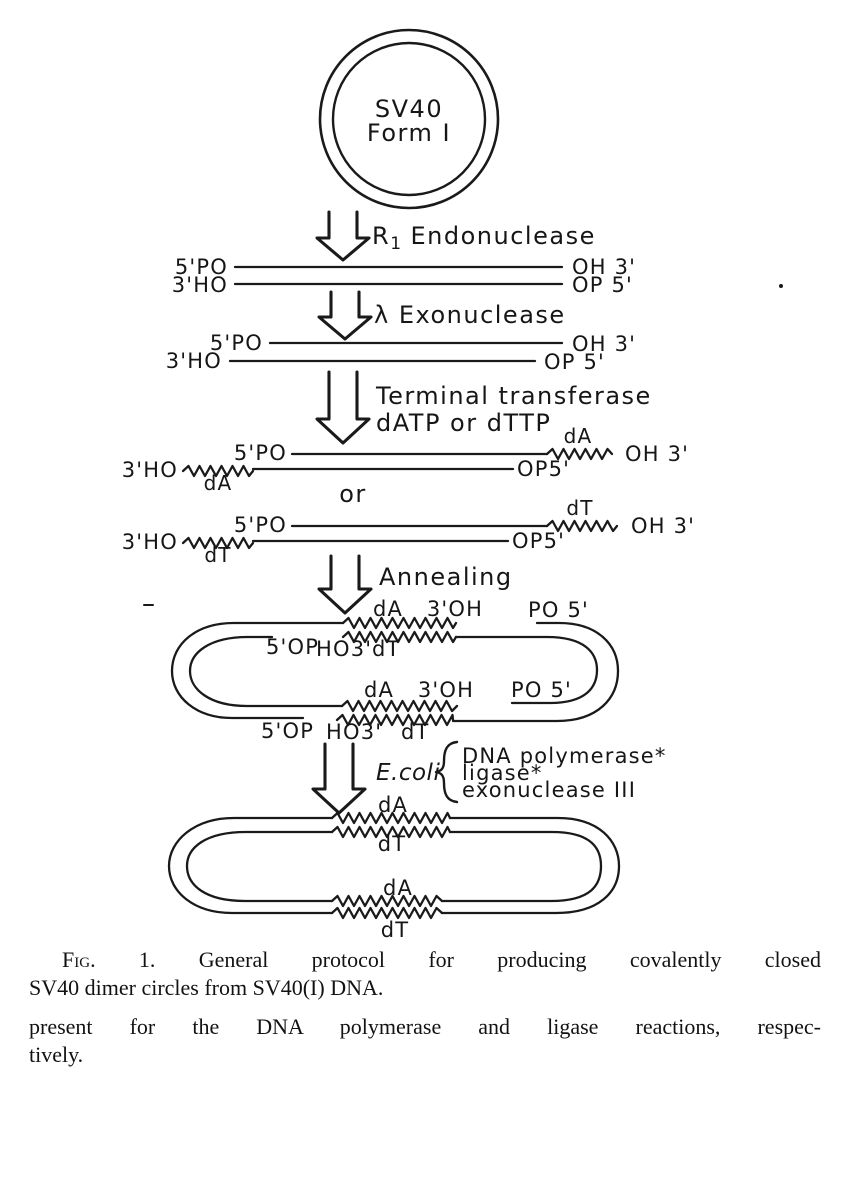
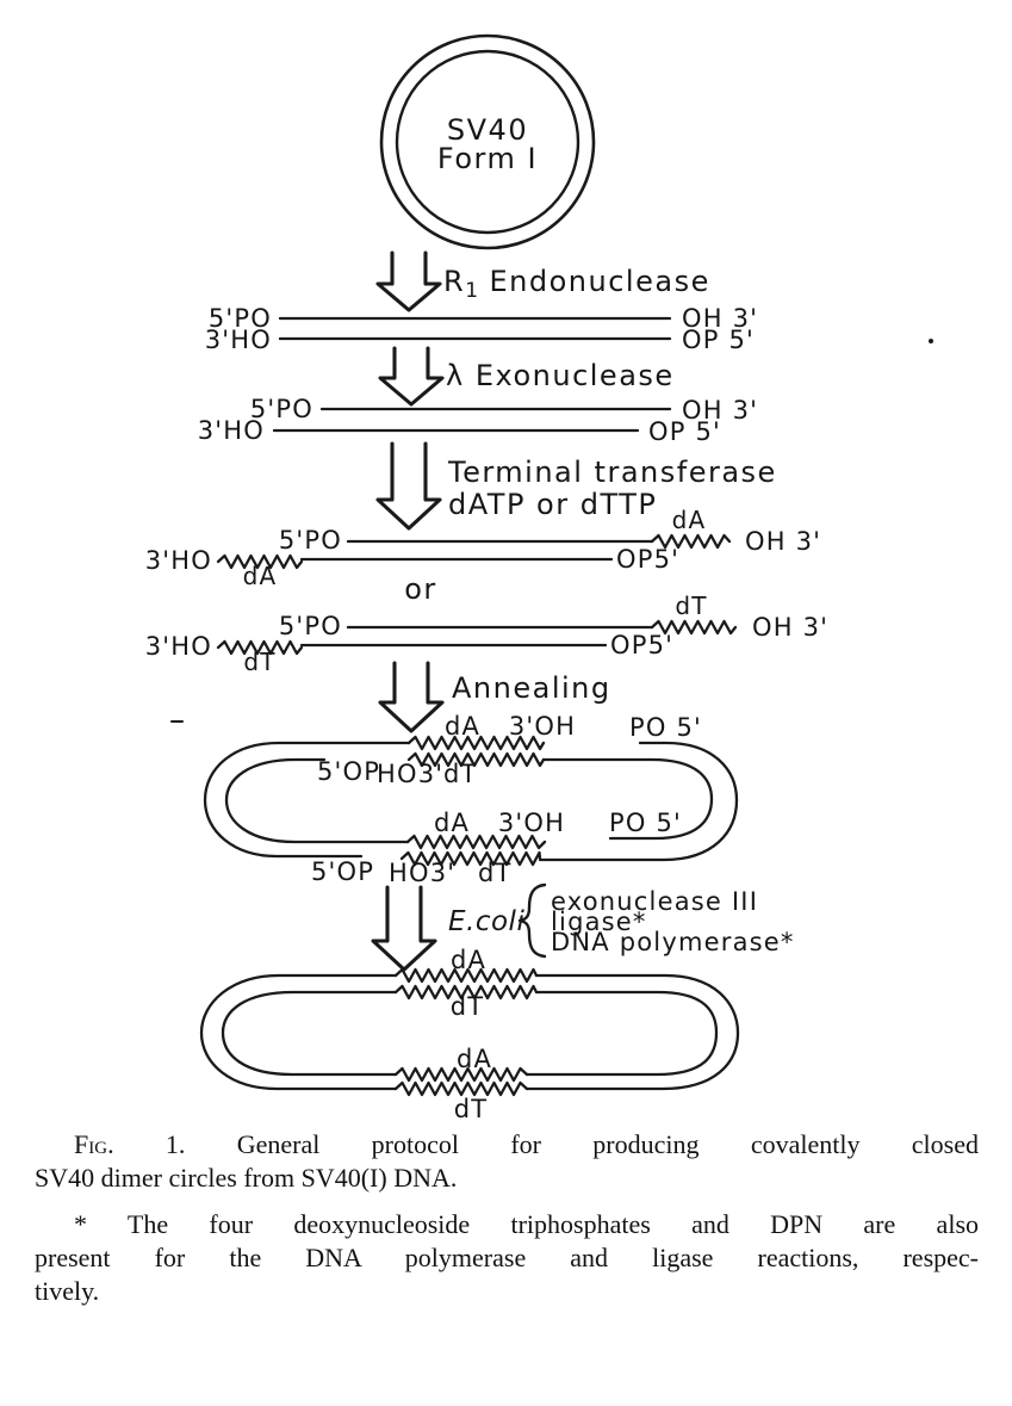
  SV40
  Form I
  R1 Endonuclease
  5'PO
  OH 3'
  3'HO
  OP 5'
  λ Exonuclease
  5'PO
  OH 3'
  3'HO
  OP 5'
  Terminal transferase
  dATP or dTTP
  5'PO
  dA
  OH 3'
  3'HO
  dA
  OP5'
  or
  5'PO
  dT
  OH 3'
  3'HO
  dT
  OP5'
  Annealing
  dA
  3'OH
  PO 5'
  5'OP
  HO3'
  dT
  dA
  3'OH
  PO 5'
  5'OP
  HO3'
  dT
  E.col
- DNA polymerase*
+ exonuclease III
  ligase*
- exonuclease III
+ DNA polymerase*
  dA
  dT
  dA
  dT
  Fig. 1. General protocol for producing covalently closed
  SV40 dimer circles from SV40(I) DNA.
+ * The four deoxynucleoside triphosphates and DPN are also
  present for the DNA polymerase and ligase reactions, respec-
  tively.
